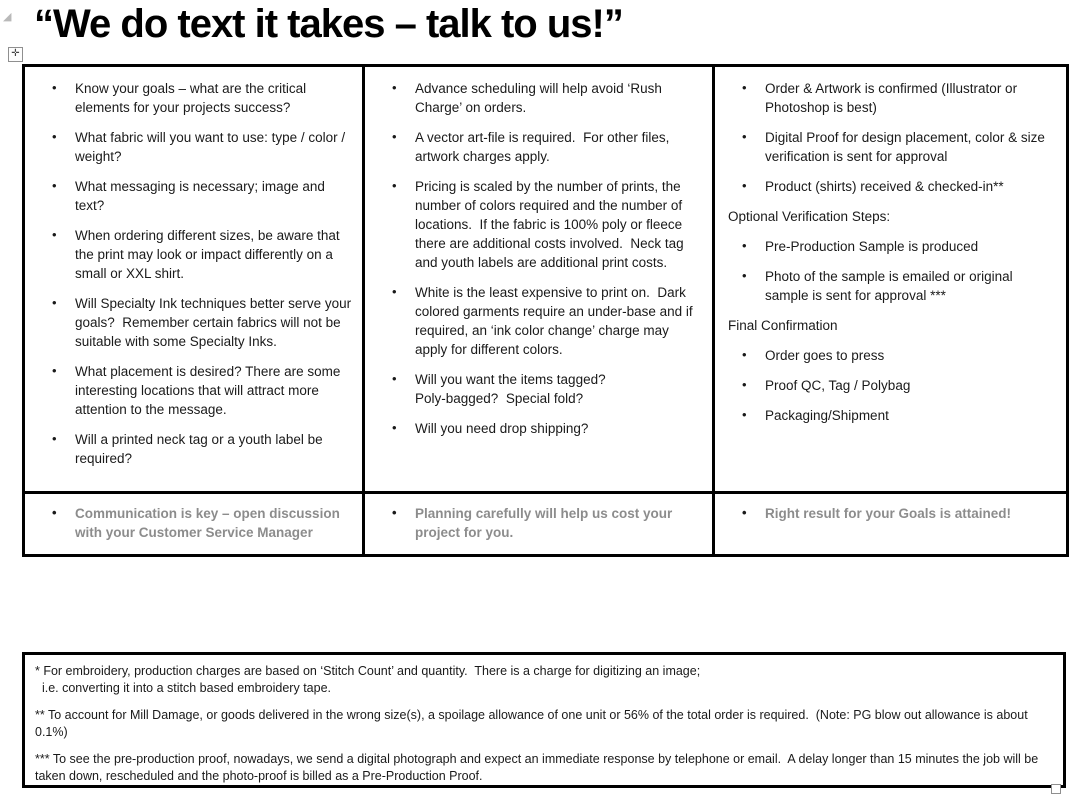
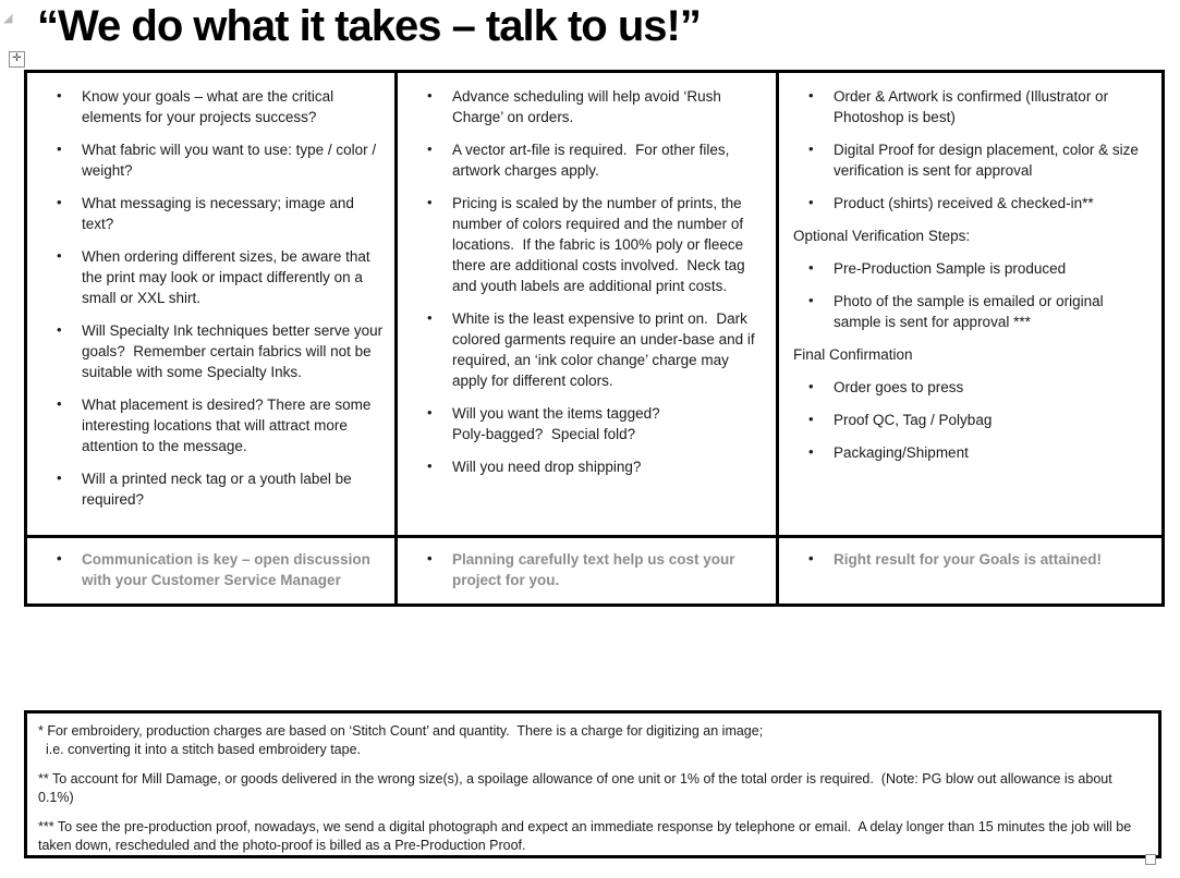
  ◢
- “We do text it takes – talk to us!”
+ “We do what it takes – talk to us!”
  ✛
  • Know your goals – what are the critical elements for your projects success? • What fabric will you want to use: type / color / weight? • What messaging is necessary; image and text? • When ordering different sizes, be aware that the print may look or impact differently on a small or XXL shirt. • Will Specialty Ink techniques better serve your goals? Remember certain fabrics will not be suitable with some Specialty Inks. • What placement is desired? There are some interesting locations that will attract more attention to the message. • Will a printed neck tag or a youth label be required?	• Advance scheduling will help avoid ‘Rush Charge’ on orders. • A vector art-file is required. For other files, artwork charges apply. • Pricing is scaled by the number of prints, the number of colors required and the number of locations. If the fabric is 100% poly or fleece there are additional costs involved. Neck tag and youth labels are additional print costs. • White is the least expensive to print on. Dark colored garments require an under-base and if required, an ‘ink color change’ charge may apply for different colors. • Will you want the items tagged? Poly-bagged? Special fold? • Will you need drop shipping?	• Order & Artwork is confirmed (Illustrator or Photoshop is best) • Digital Proof for design placement, color & size verification is sent for approval • Product (shirts) received & checked-in** Optional Verification Steps: • Pre-Production Sample is produced • Photo of the sample is emailed or original sample is sent for approval *** Final Confirmation • Order goes to press • Proof QC, Tag / Polybag • Packaging/Shipment
- • Communication is key – open discussion with your Customer Service Manager	• Planning carefully will help us cost your project for you.	• Right result for your Goals is attained!
+ • Communication is key – open discussion with your Customer Service Manager	• Planning carefully text help us cost your project for you.	• Right result for your Goals is attained!
  * For embroidery, production charges are based on ‘Stitch Count’ and quantity. There is a charge for digitizing an image;
  i.e. converting it into a stitch based embroidery tape.
- ** To account for Mill Damage, or goods delivered in the wrong size(s), a spoilage allowance of one unit or 56% of the total order is required. (Note: PG blow out allowance is about 0.1%)
+ ** To account for Mill Damage, or goods delivered in the wrong size(s), a spoilage allowance of one unit or 1% of the total order is required. (Note: PG blow out allowance is about 0.1%)
  *** To see the pre-production proof, nowadays, we send a digital photograph and expect an immediate response by telephone or email. A delay longer than 15 minutes the job will be taken down, rescheduled and the photo-proof is billed as a Pre-Production Proof.
